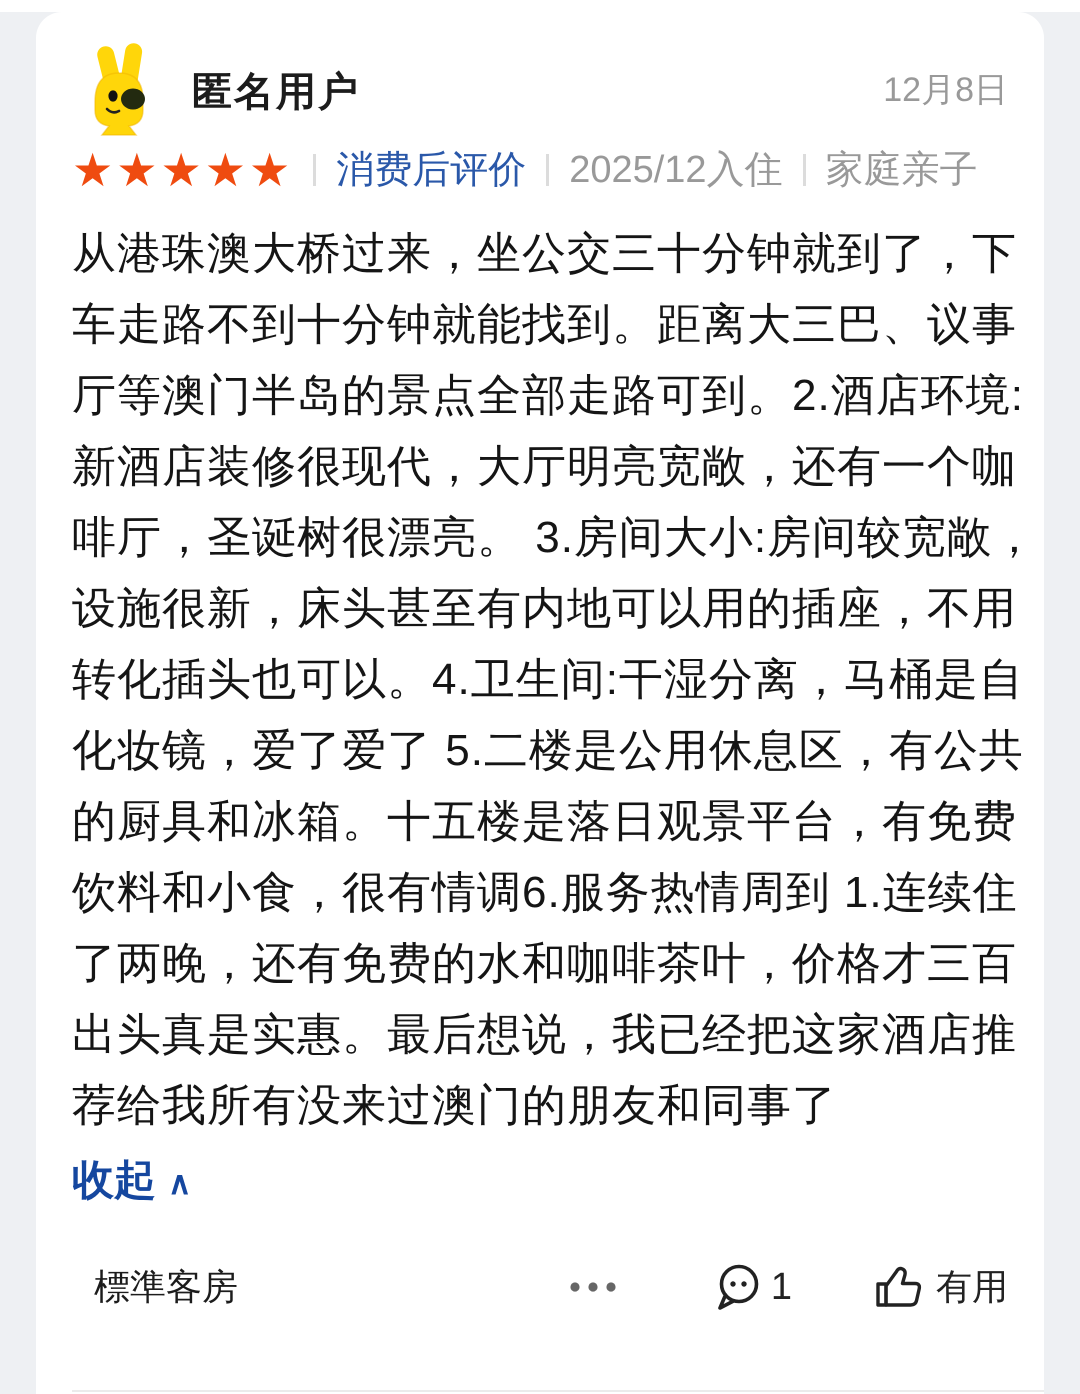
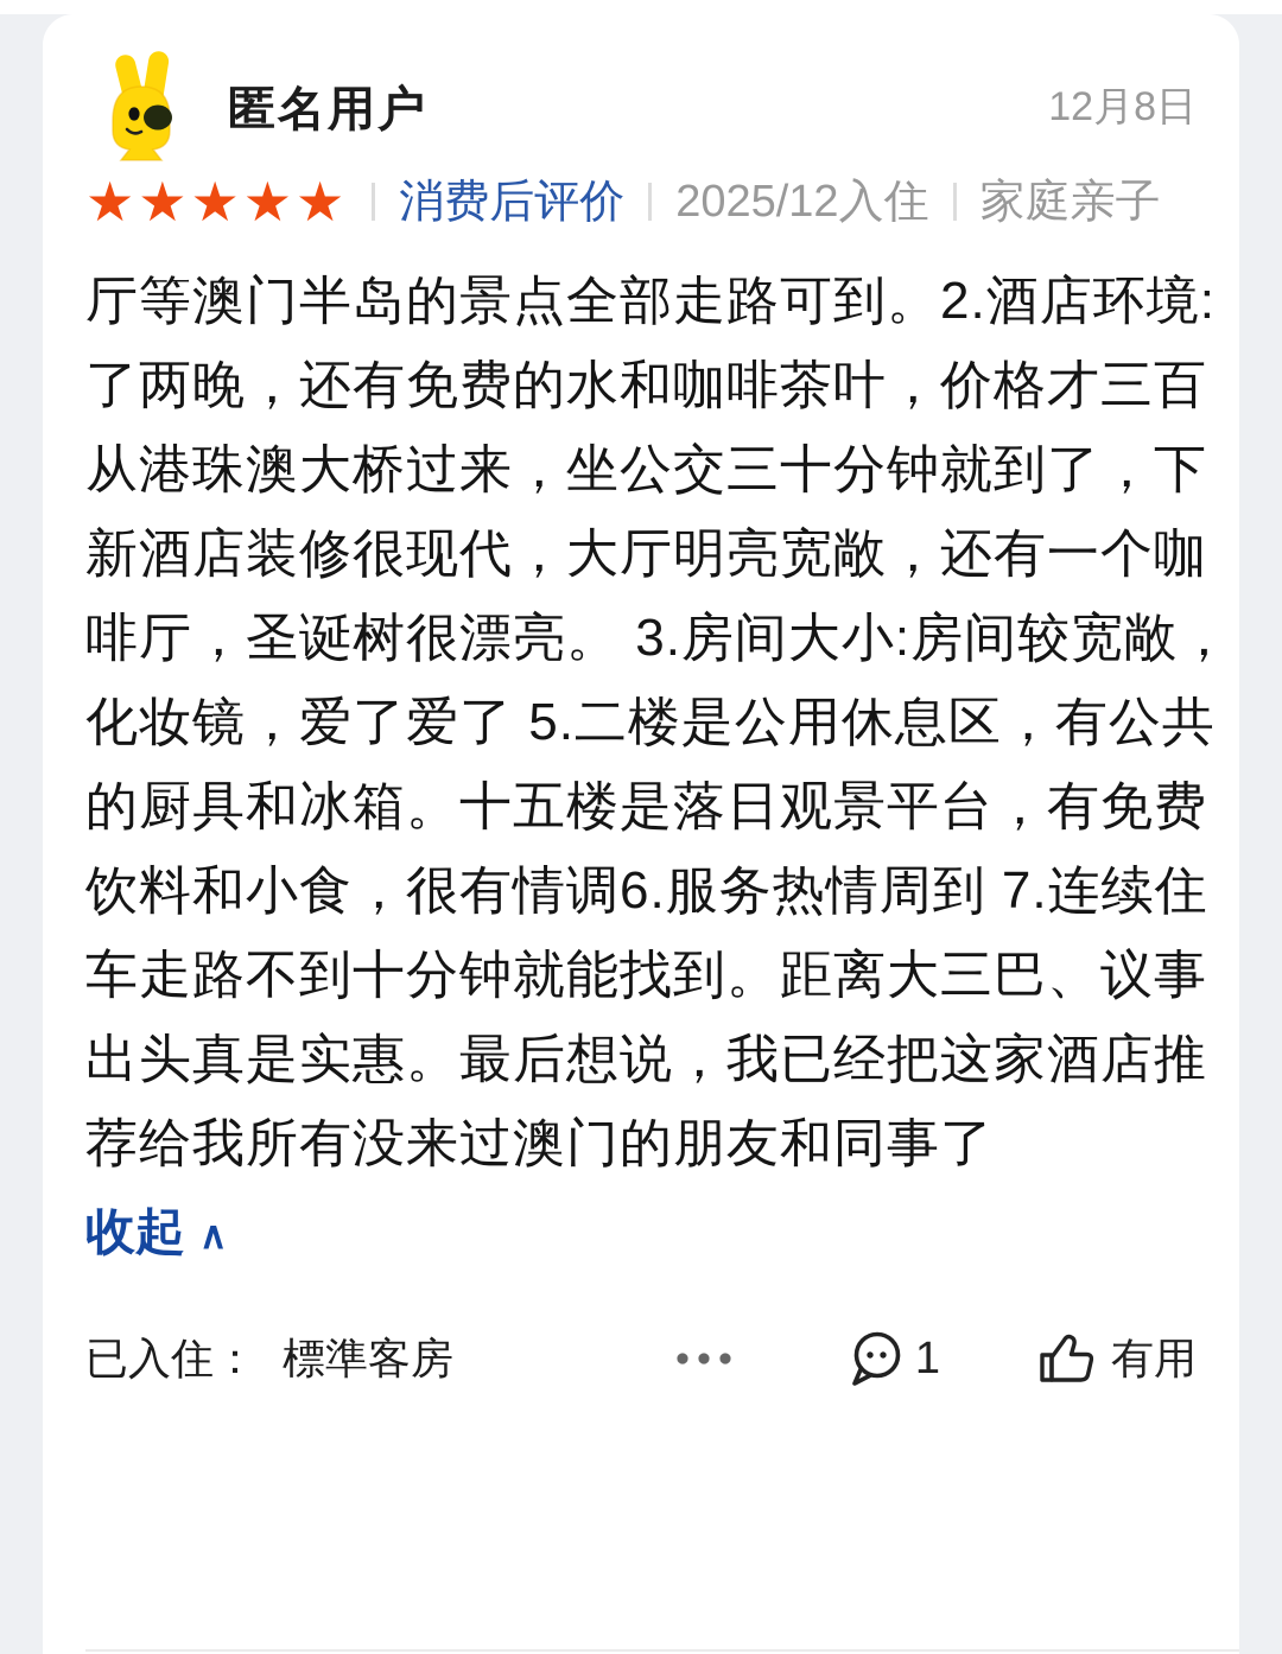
  匿名用户
  12月8日
  ★★★★★
  消费后评价
  2025/12入住
  家庭亲子
- 从港珠澳大桥过来，坐公交三十分钟就到了，下
+ 厅等澳门半岛的景点全部走路可到。2.酒店环境:
- 车走路不到十分钟就能找到。距离大三巴、议事
+ 了两晚，还有免费的水和咖啡茶叶，价格才三百
- 厅等澳门半岛的景点全部走路可到。2.酒店环境:
+ 从港珠澳大桥过来，坐公交三十分钟就到了，下
  新酒店装修很现代，大厅明亮宽敞，还有一个咖
  啡厅，圣诞树很漂亮。 3.房间大小:房间较宽敞，
- 设施很新，床头甚至有内地可以用的插座，不用
- 转化插头也可以。4.卫生间:干湿分离，马桶是自
  化妆镜，爱了爱了 5.二楼是公用休息区，有公共
  的厨具和冰箱。十五楼是落日观景平台，有免费
- 饮料和小食，很有情调6.服务热情周到 1.连续住
+ 饮料和小食，很有情调6.服务热情周到 7.连续住
- 了两晚，还有免费的水和咖啡茶叶，价格才三百
+ 车走路不到十分钟就能找到。距离大三巴、议事
  出头真是实惠。最后想说，我已经把这家酒店推
  荐给我所有没来过澳门的朋友和同事了
  收起
  ∧
+ 已入住：
  標準客房
  1
  有用
